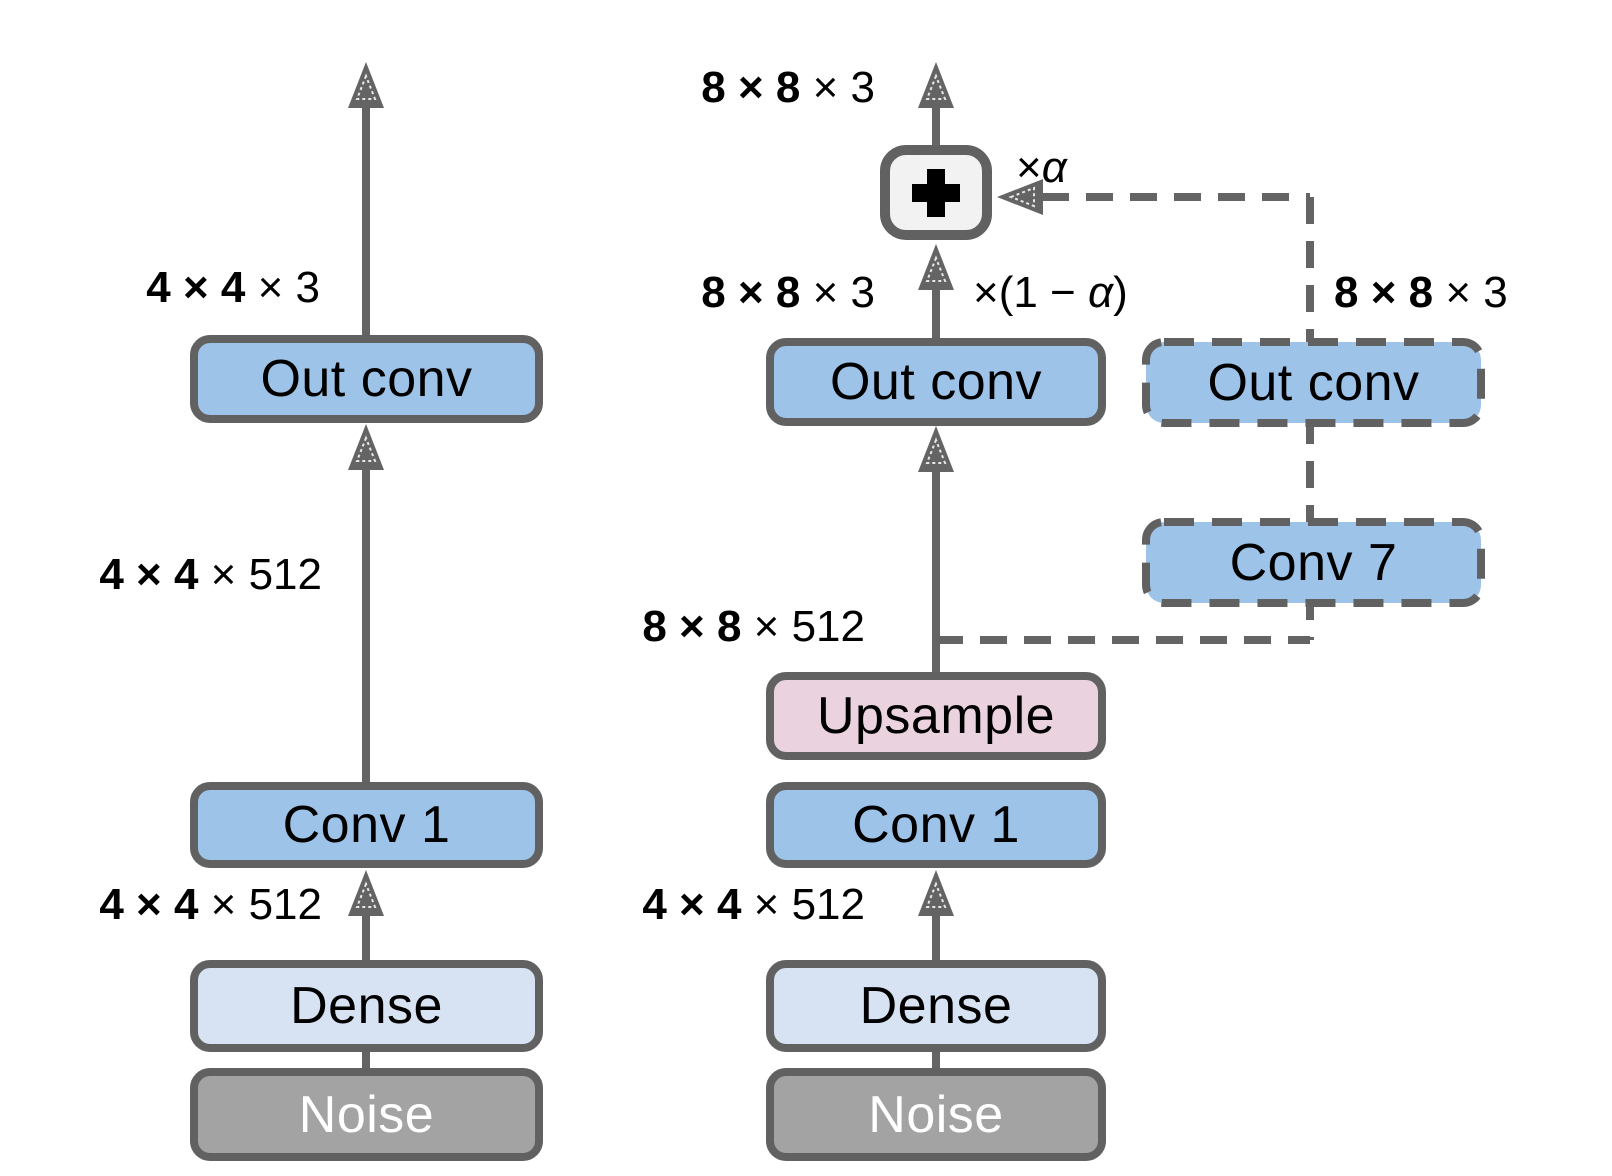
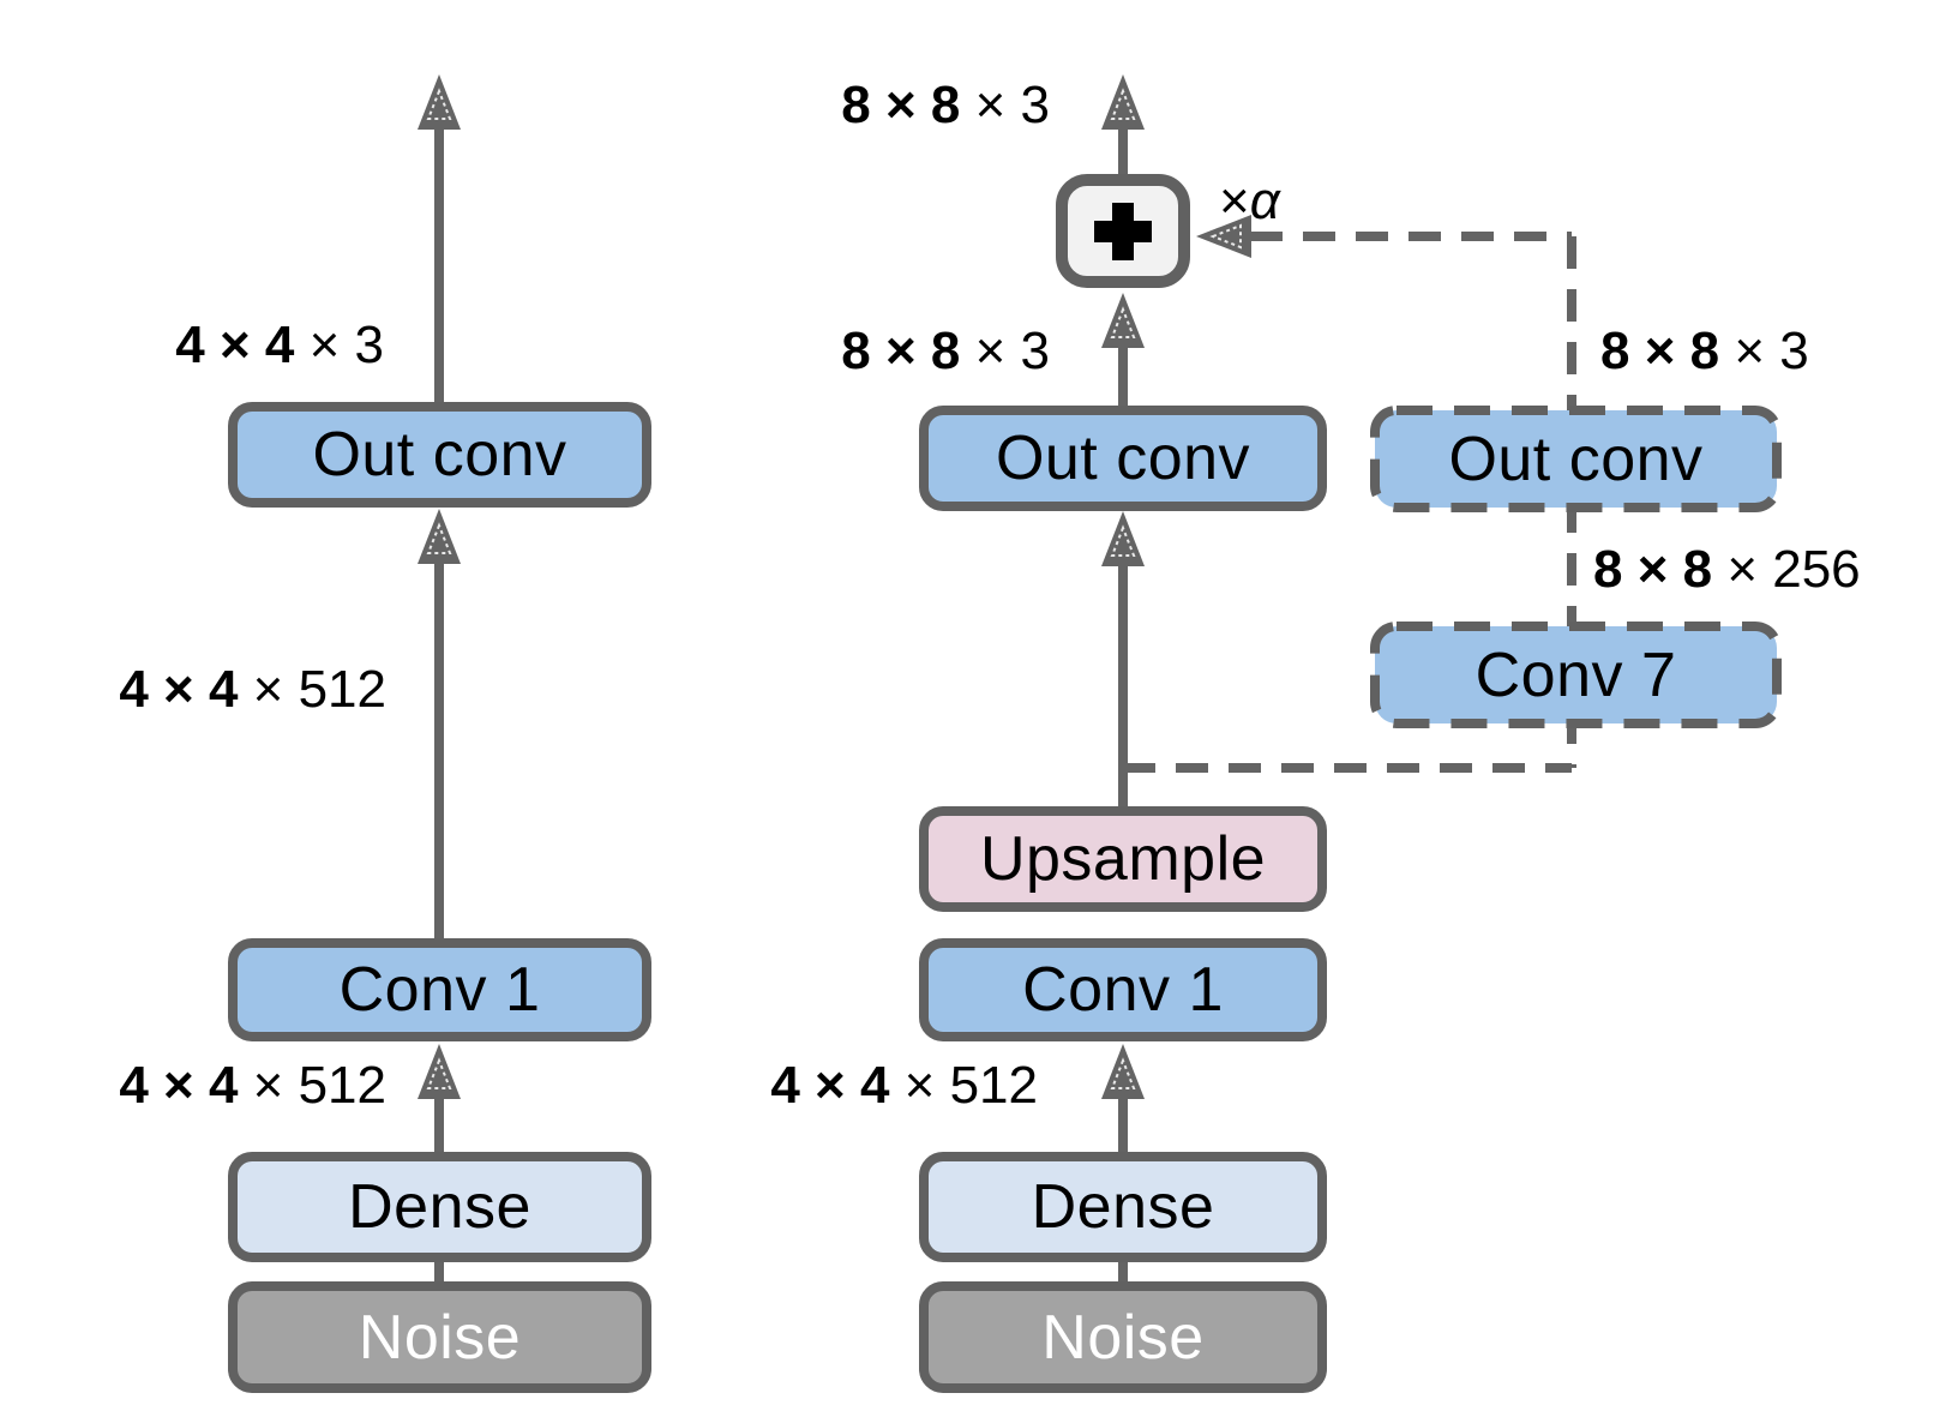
  Out conv
  Conv 1
  Dense
  Noise
  4 × 4 × 3
  4 × 4 × 512
  4 × 4 × 512
  Out conv
  Upsample
  Conv 1
  Dense
  Noise
  8 × 8 × 3
  8 × 8 × 3
- ×(1 − α)
  ×α
- 8 × 8 × 512
  4 × 4 × 512
  Out conv
  Conv 7
  8 × 8 × 3
+ 8 × 8 × 256
